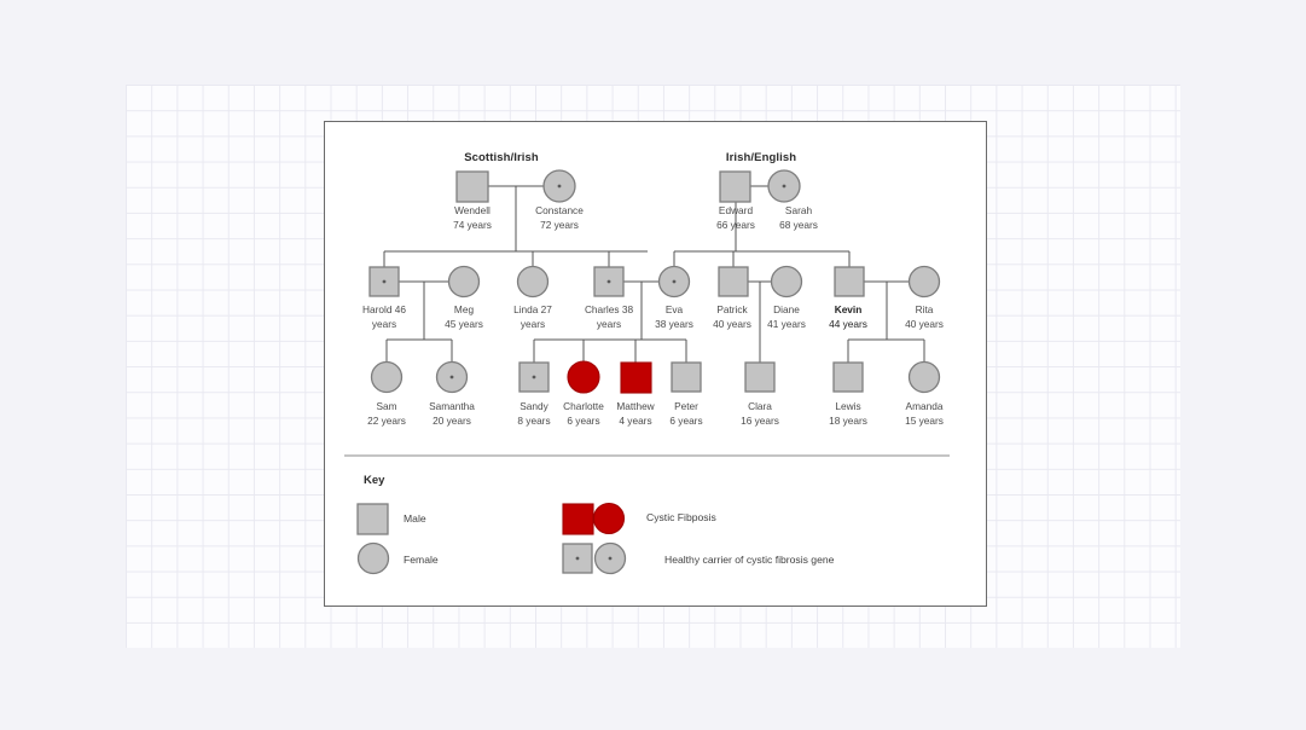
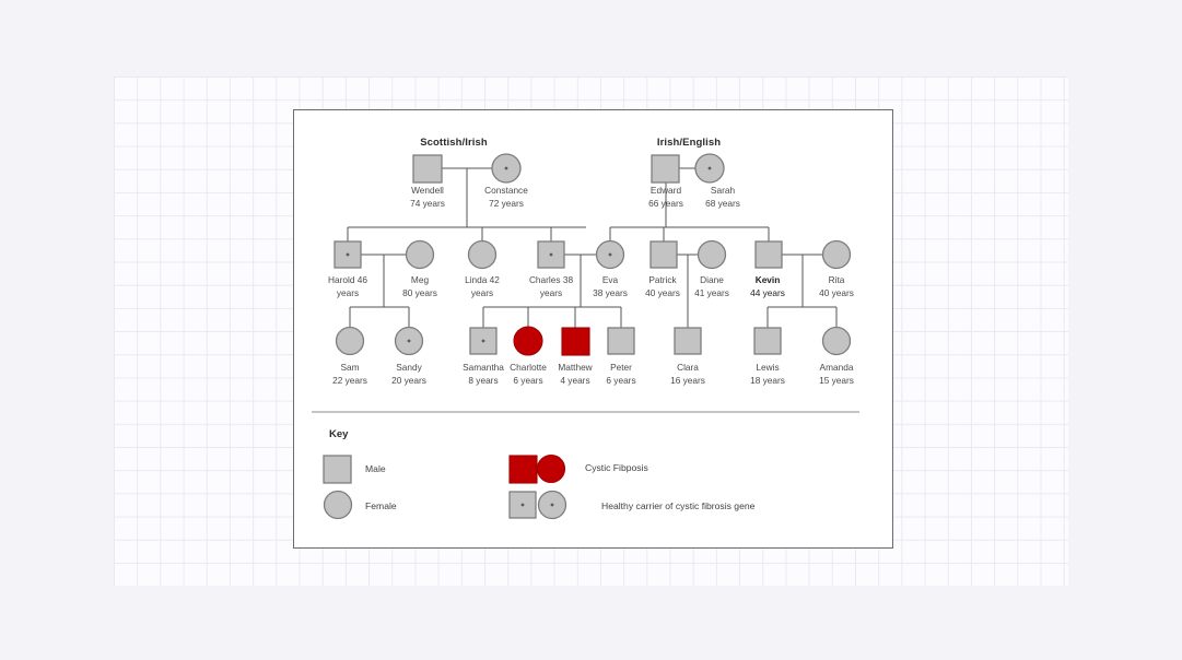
  Scottish/Irish
  Irish/English
  Wendell
  74 years
  Constance
  72 years
  Edward
  66 years
  Sarah
  68 years
  Harold 46
  years
  Meg
- 45 years
+ 80 years
- Linda 27
+ Linda 42
  years
  Charles 38
  years
  Eva
  38 years
  Patrick
  40 years
  Diane
  41 years
  Kevin
  44 years
  Rita
  40 years
  Sam
  22 years
- Samantha
+ Sandy
  20 years
- Sandy
+ Samantha
  8 years
  Charlotte
  6 years
  Matthew
  4 years
  Peter
  6 years
  Clara
  16 years
  Lewis
  18 years
  Amanda
  15 years
  Key
  Male
  Female
  Cystic Fibposis
  Healthy carrier of cystic fibrosis gene
